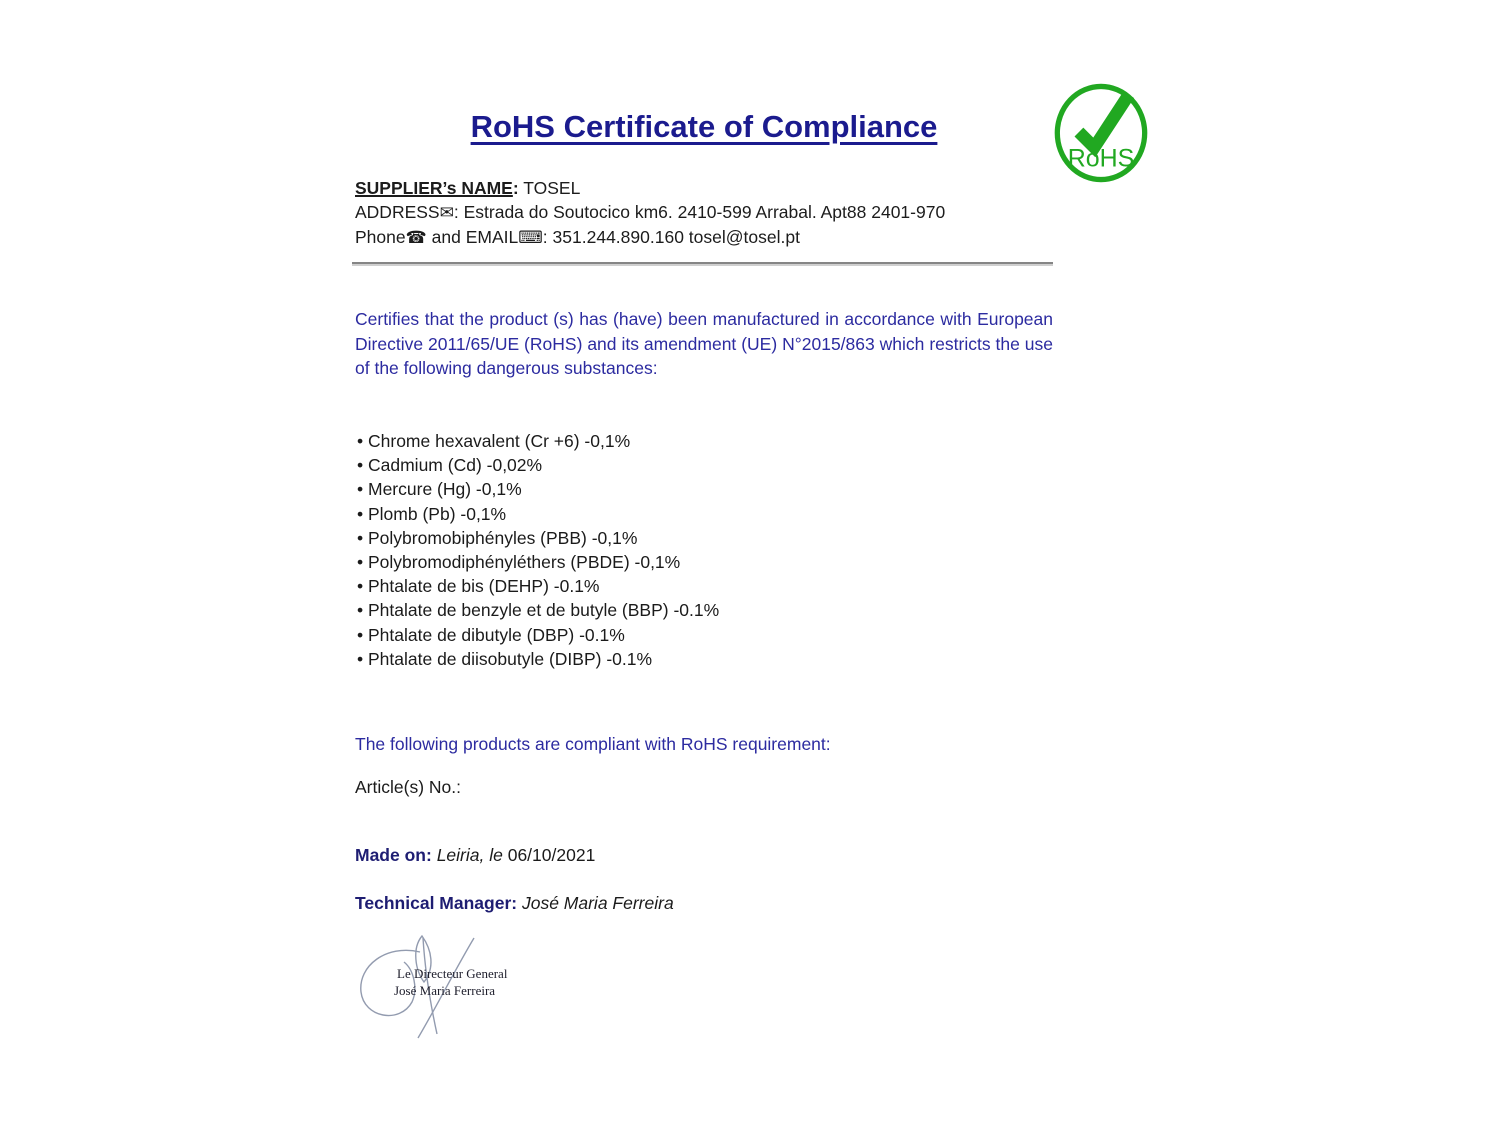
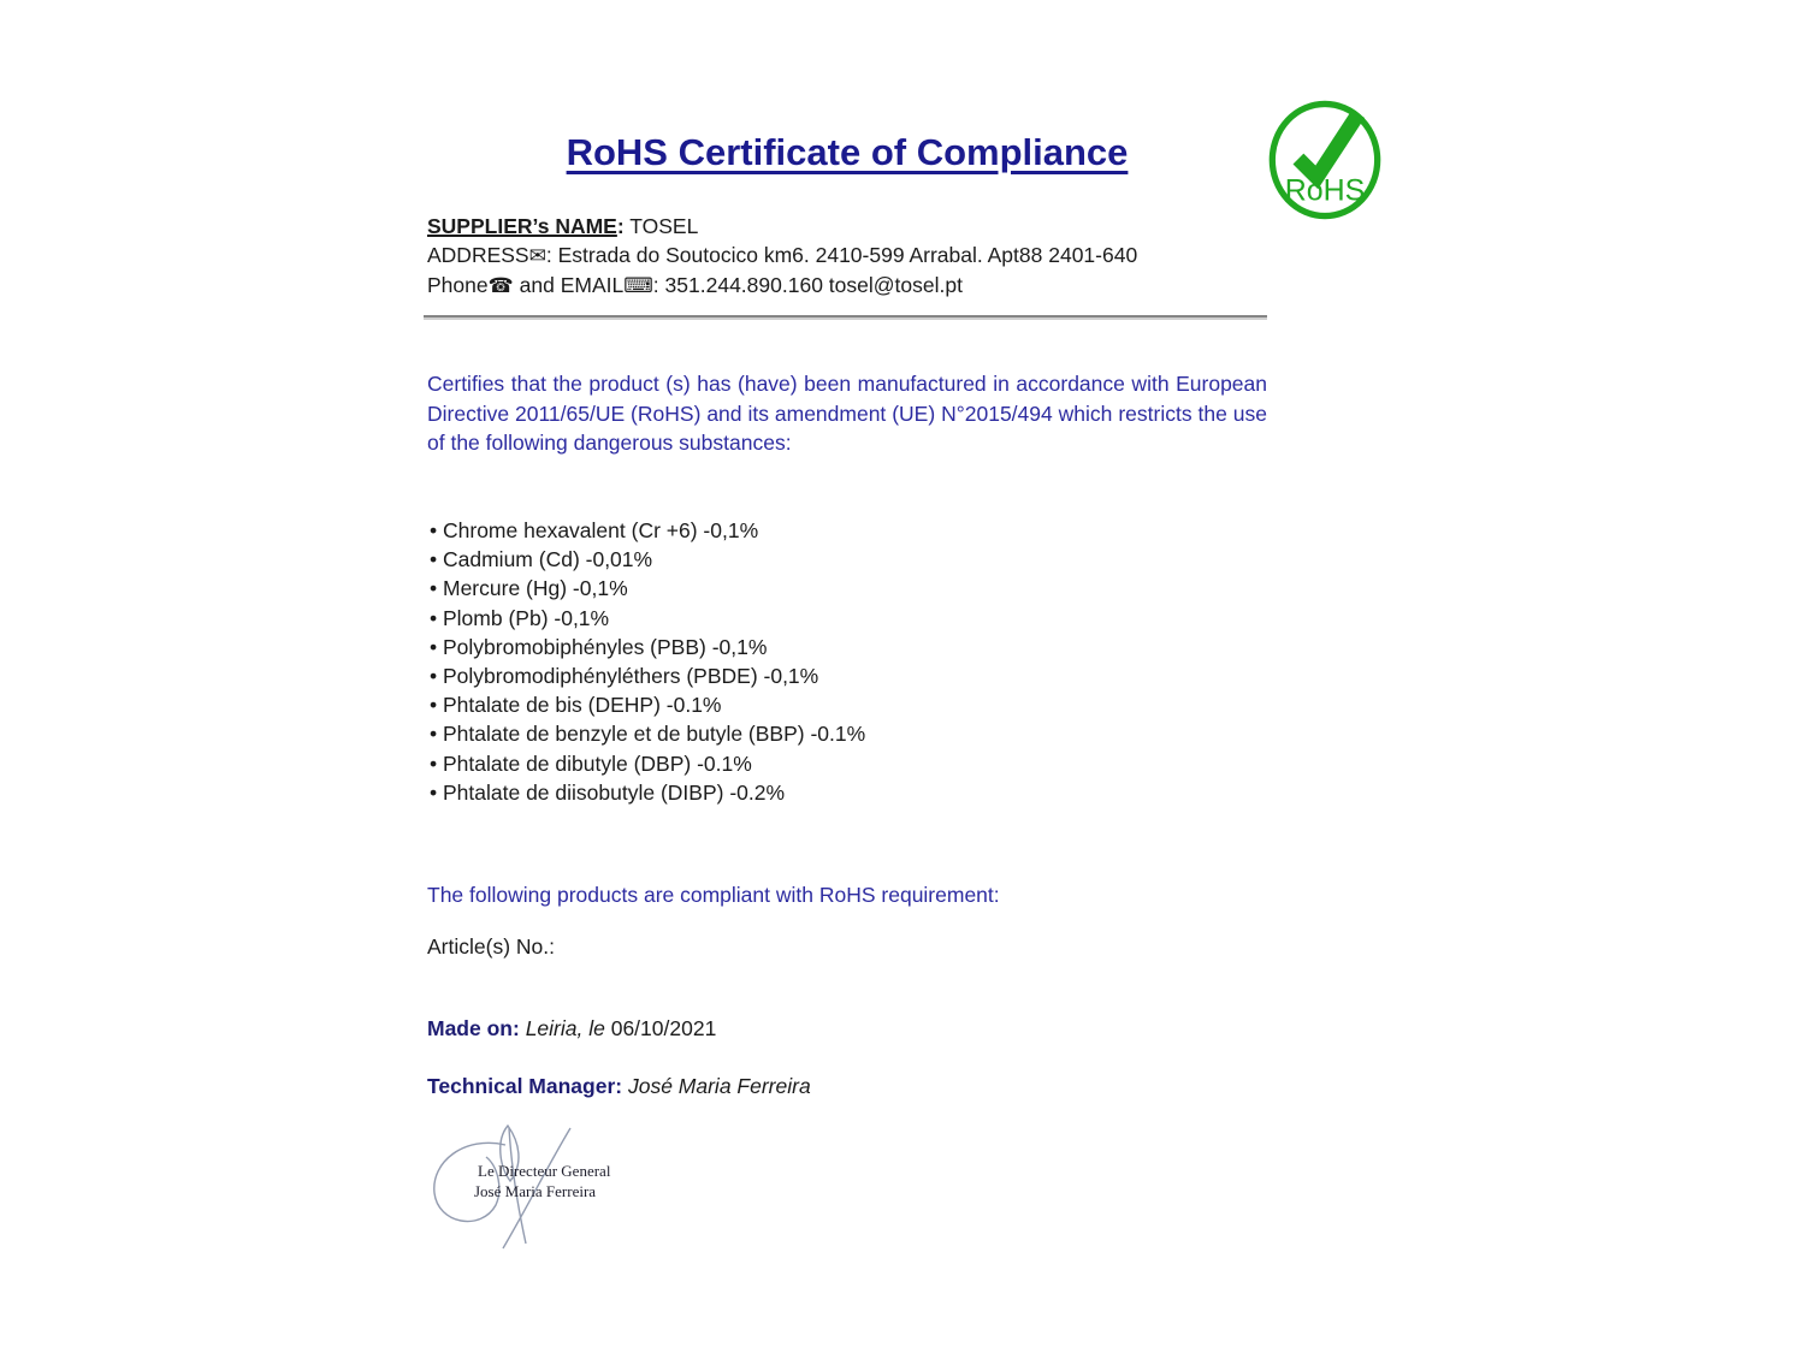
  RoHS Certificate of Compliance
  RoHS
  SUPPLIER’s NAME: TOSEL
- ADDRESS✉: Estrada do Soutocico km6. 2410-599 Arrabal. Apt88 2401-970
+ ADDRESS✉: Estrada do Soutocico km6. 2410-599 Arrabal. Apt88 2401-640
  Phone☎ and EMAIL⌨: 351.244.890.160 tosel@tosel.pt
- Certifies that the product (s) has (have) been manufactured in accordance with European Directive 2011/65/UE (RoHS) and its amendment (UE) N°2015/863 which restricts the use of the following dangerous substances:
+ Certifies that the product (s) has (have) been manufactured in accordance with European Directive 2011/65/UE (RoHS) and its amendment (UE) N°2015/494 which restricts the use of the following dangerous substances:
  Chrome hexavalent (Cr +6) -0,1%
- Cadmium (Cd) -0,02%
+ Cadmium (Cd) -0,01%
  Mercure (Hg) -0,1%
  Plomb (Pb) -0,1%
  Polybromobiphényles (PBB) -0,1%
  Polybromodiphényléthers (PBDE) -0,1%
  Phtalate de bis (DEHP) -0.1%
  Phtalate de benzyle et de butyle (BBP) -0.1%
  Phtalate de dibutyle (DBP) -0.1%
- Phtalate de diisobutyle (DIBP) -0.1%
+ Phtalate de diisobutyle (DIBP) -0.2%
  The following products are compliant with RoHS requirement:
  Article(s) No.:
  Made on: Leiria, le 06/10/2021
  Technical Manager: José Maria Ferreira
  Le Directeur General
  José Maria Ferreira
